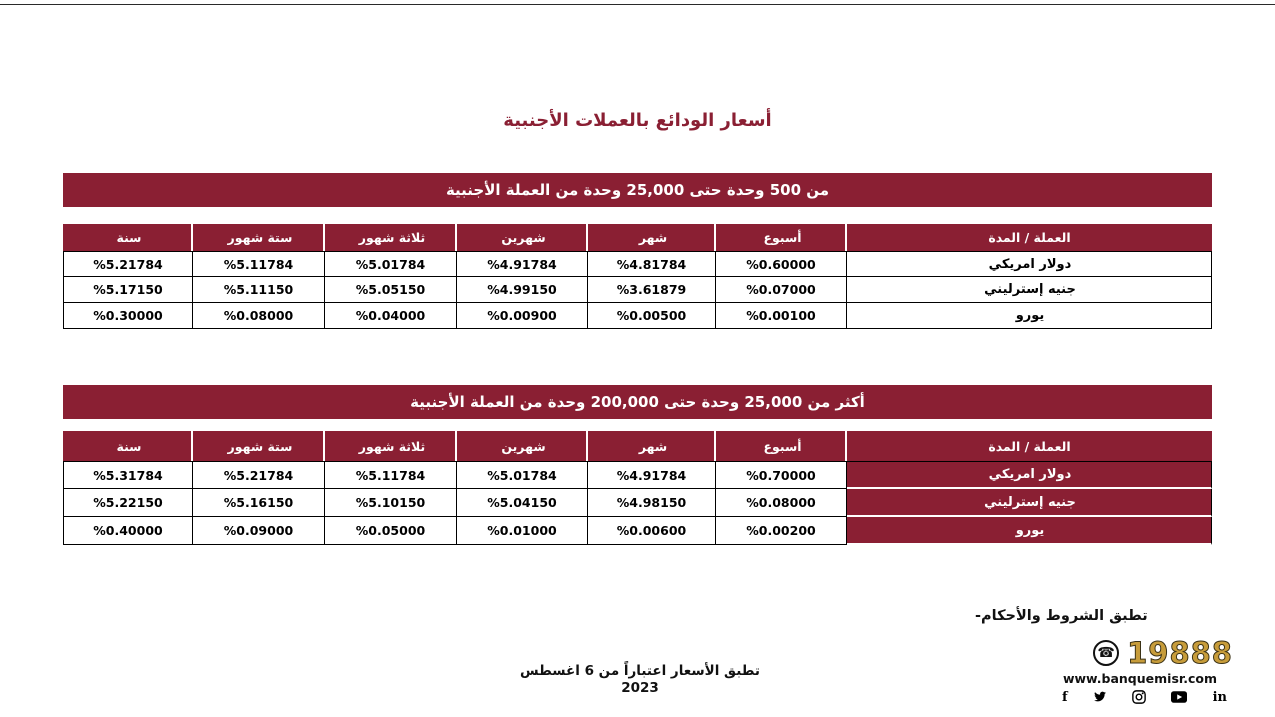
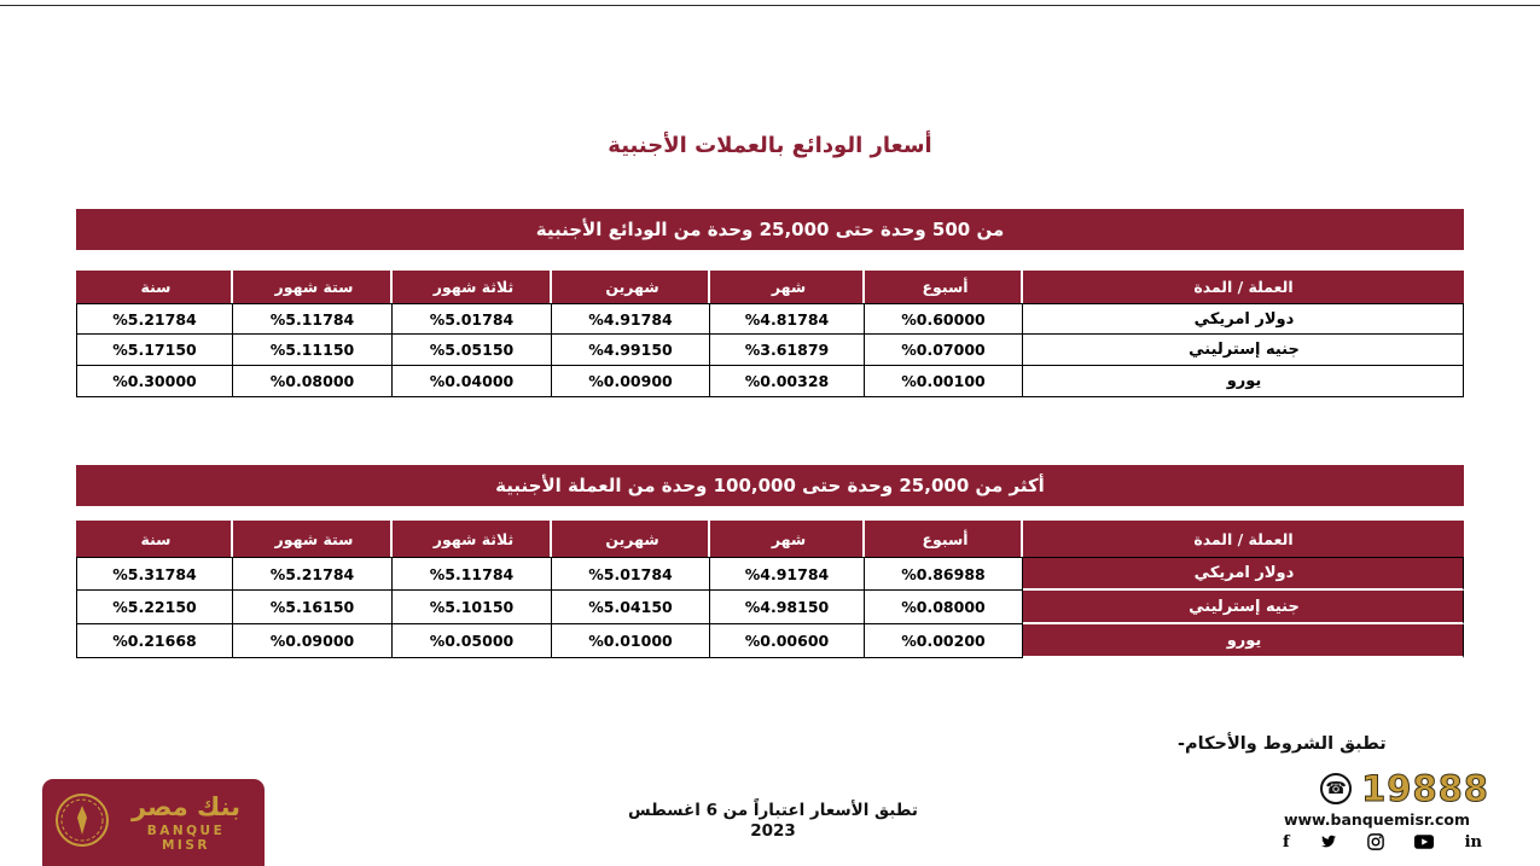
  أسعار الودائع بالعملات الأجنبية
- من 500 وحدة حتى 25,000 وحدة من العملة الأجنبية
+ من 500 وحدة حتى 25,000 وحدة من الودائع الأجنبية
  سنة	ستة شهور	ثلاثة شهور	شهرين	شهر	أسبوع	العملة / المدة
  %5.21784	%5.11784	%5.01784	%4.91784	%4.81784	%0.60000	دولار امريكي
  %5.17150	%5.11150	%5.05150	%4.99150	%3.61879	%0.07000	جنيه إسترليني
- %0.30000	%0.08000	%0.04000	%0.00900	%0.00500	%0.00100	يورو
+ %0.30000	%0.08000	%0.04000	%0.00900	%0.00328	%0.00100	يورو
- أكثر من 25,000 وحدة حتى 200,000 وحدة من العملة الأجنبية
+ أكثر من 25,000 وحدة حتى 100,000 وحدة من العملة الأجنبية
  سنة	ستة شهور	ثلاثة شهور	شهرين	شهر	أسبوع	العملة / المدة
- %5.31784	%5.21784	%5.11784	%5.01784	%4.91784	%0.70000	دولار امريكي
+ %5.31784	%5.21784	%5.11784	%5.01784	%4.91784	%0.86988	دولار امريكي
  %5.22150	%5.16150	%5.10150	%5.04150	%4.98150	%0.08000	جنيه إسترليني
- %0.40000	%0.09000	%0.05000	%0.01000	%0.00600	%0.00200	يورو
+ %0.21668	%0.09000	%0.05000	%0.01000	%0.00600	%0.00200	يورو
  تطبق الأسعار اعتباراً من 6 اغسطس
  2023
  تطبق الشروط والأحكام-
  ☎
  19888
  www.banquemisr.com
  f
  in
+ بنك مصر
+ BANQUE MISR
